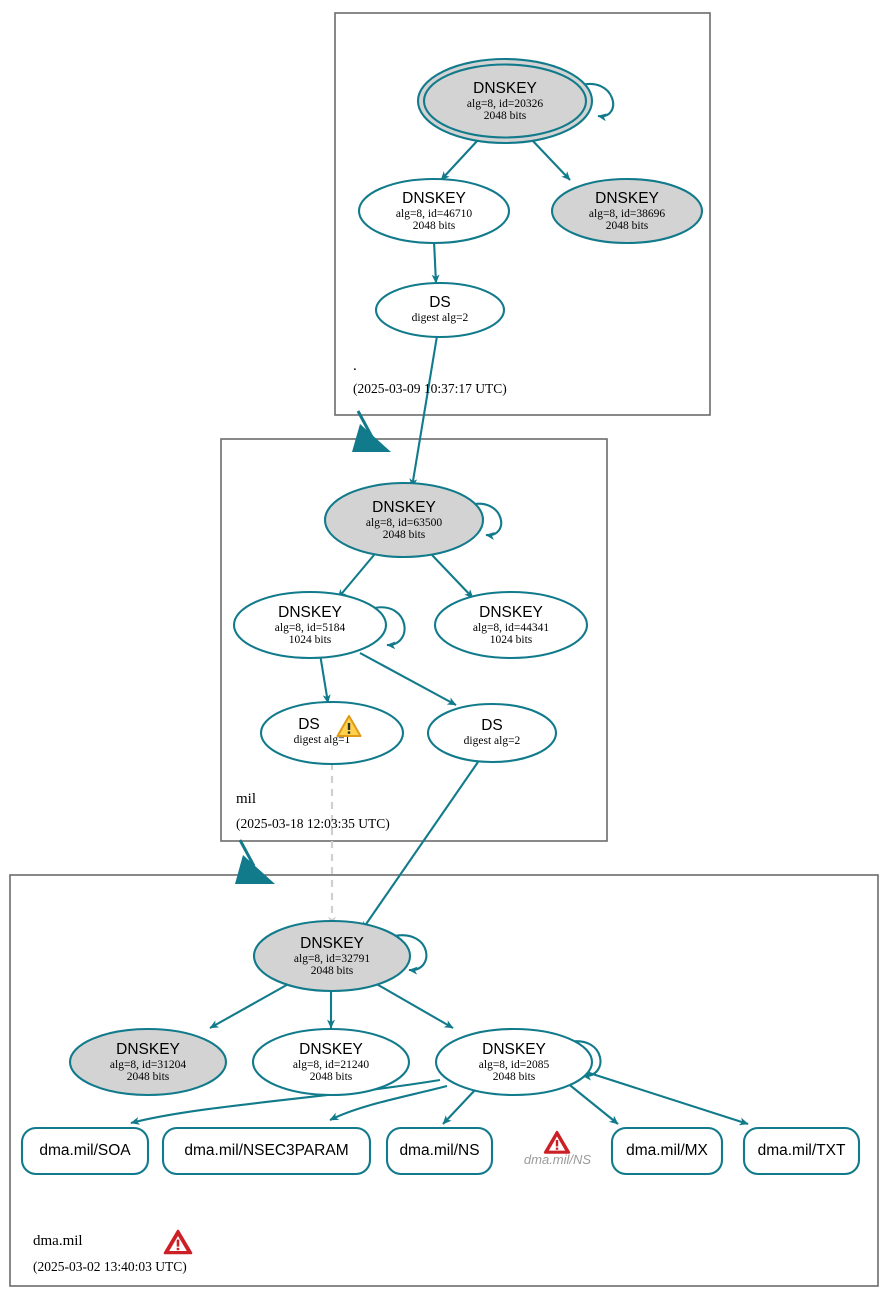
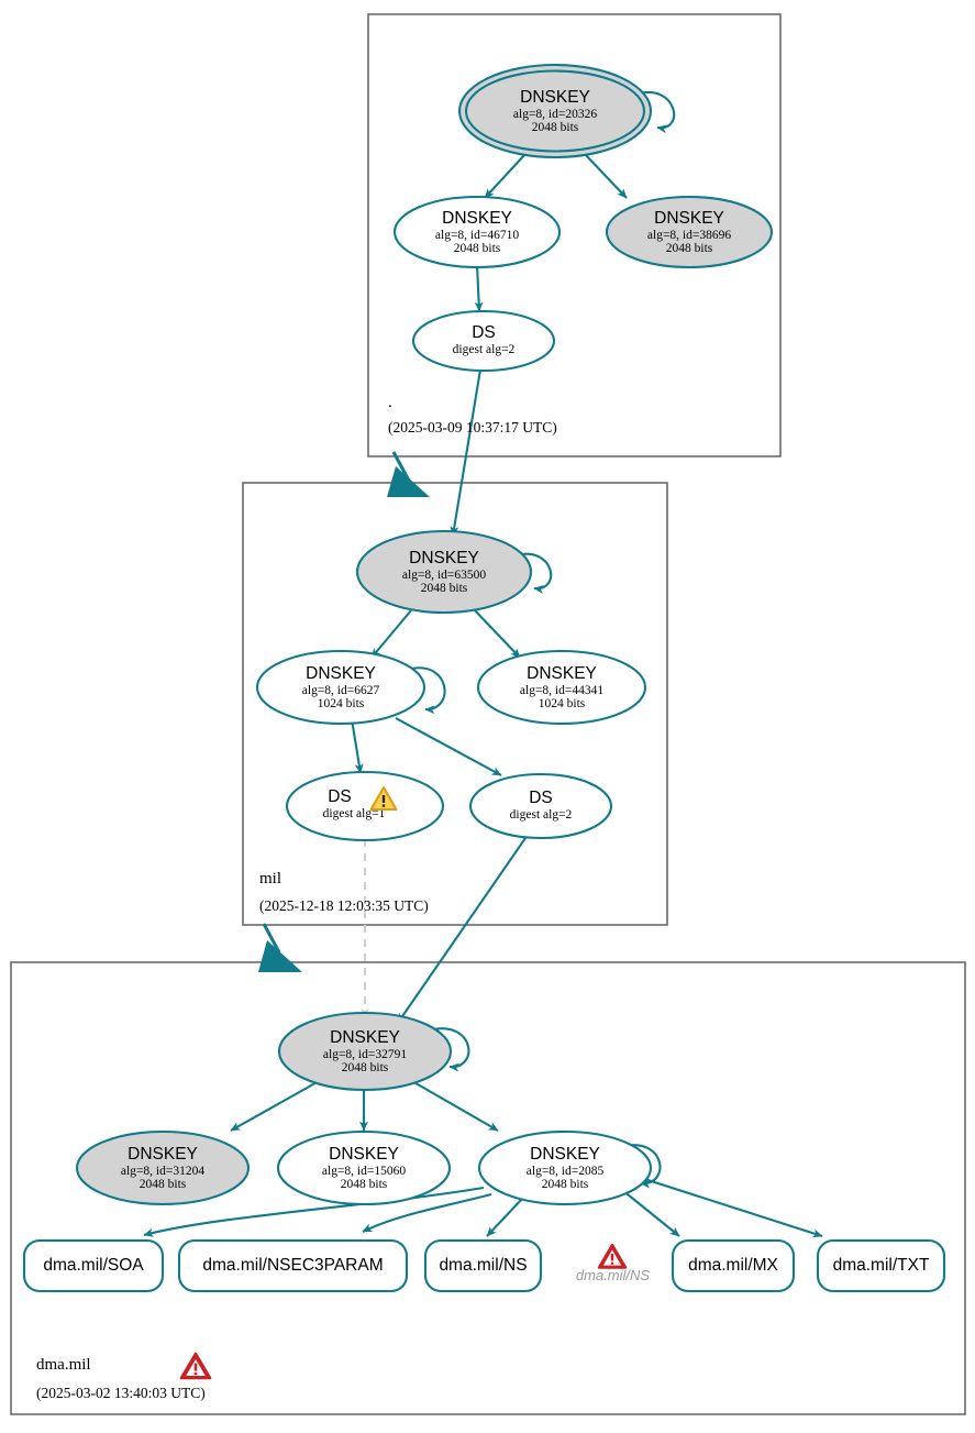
  DNSKEY
  alg=8, id=20326
  2048 bits
  DNSKEY
  alg=8, id=46710
  2048 bits
  DNSKEY
  alg=8, id=38696
  2048 bits
  DS
  digest alg=2
  DNSKEY
  alg=8, id=63500
  2048 bits
  DNSKEY
- alg=8, id=5184
+ alg=8, id=6627
  1024 bits
  DNSKEY
  alg=8, id=44341
  1024 bits
  DS
  digest alg=1
  DS
  digest alg=2
  DNSKEY
  alg=8, id=32791
  2048 bits
  DNSKEY
  alg=8, id=31204
  2048 bits
  DNSKEY
- alg=8, id=21240
+ alg=8, id=15060
  2048 bits
  DNSKEY
  alg=8, id=2085
  2048 bits
  dma.mil/SOA
  dma.mil/NSEC3PARAM
  dma.mil/NS
  dma.mil/NS
  dma.mil/MX
  dma.mil/TXT
  .
  (2025-03-09 10:37:17 UTC)
  mil
- (2025-03-18 12:03:35 UTC)
+ (2025-12-18 12:03:35 UTC)
  dma.mil
  (2025-03-02 13:40:03 UTC)
